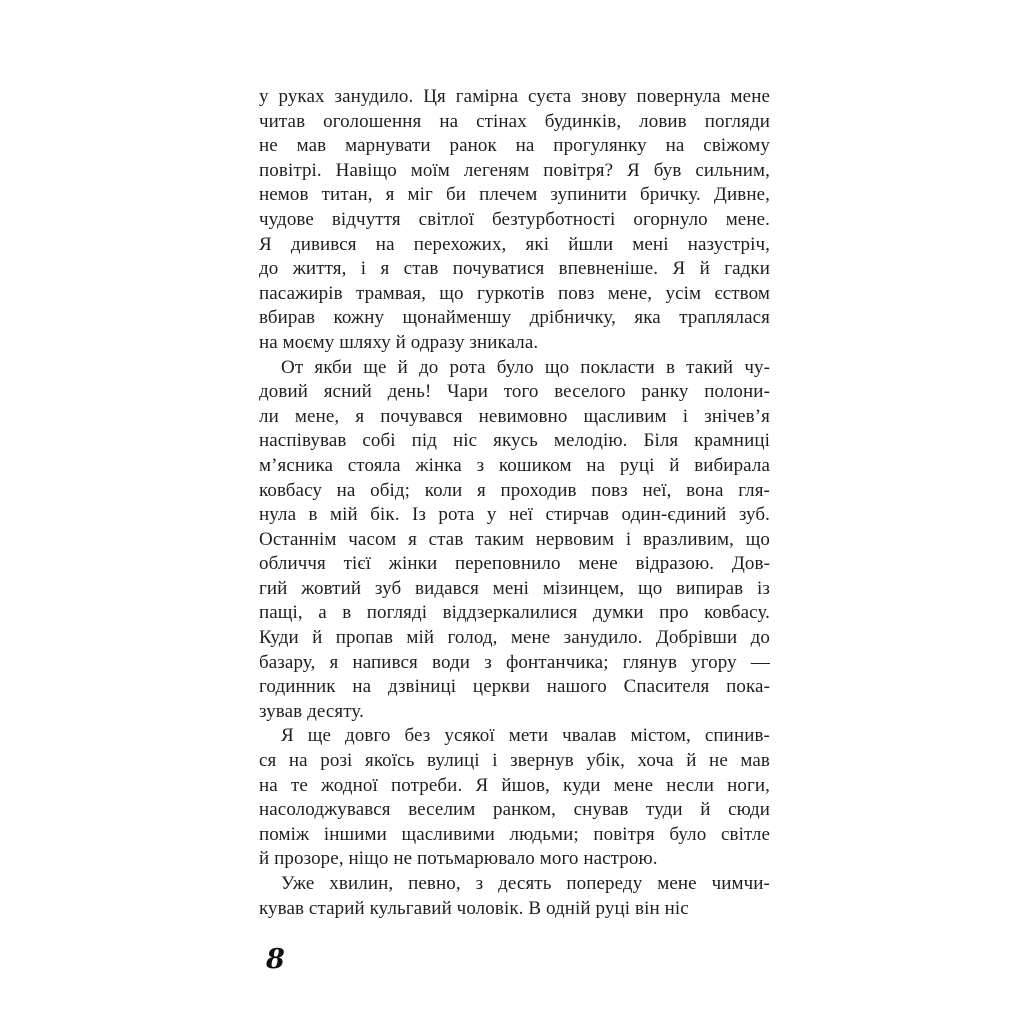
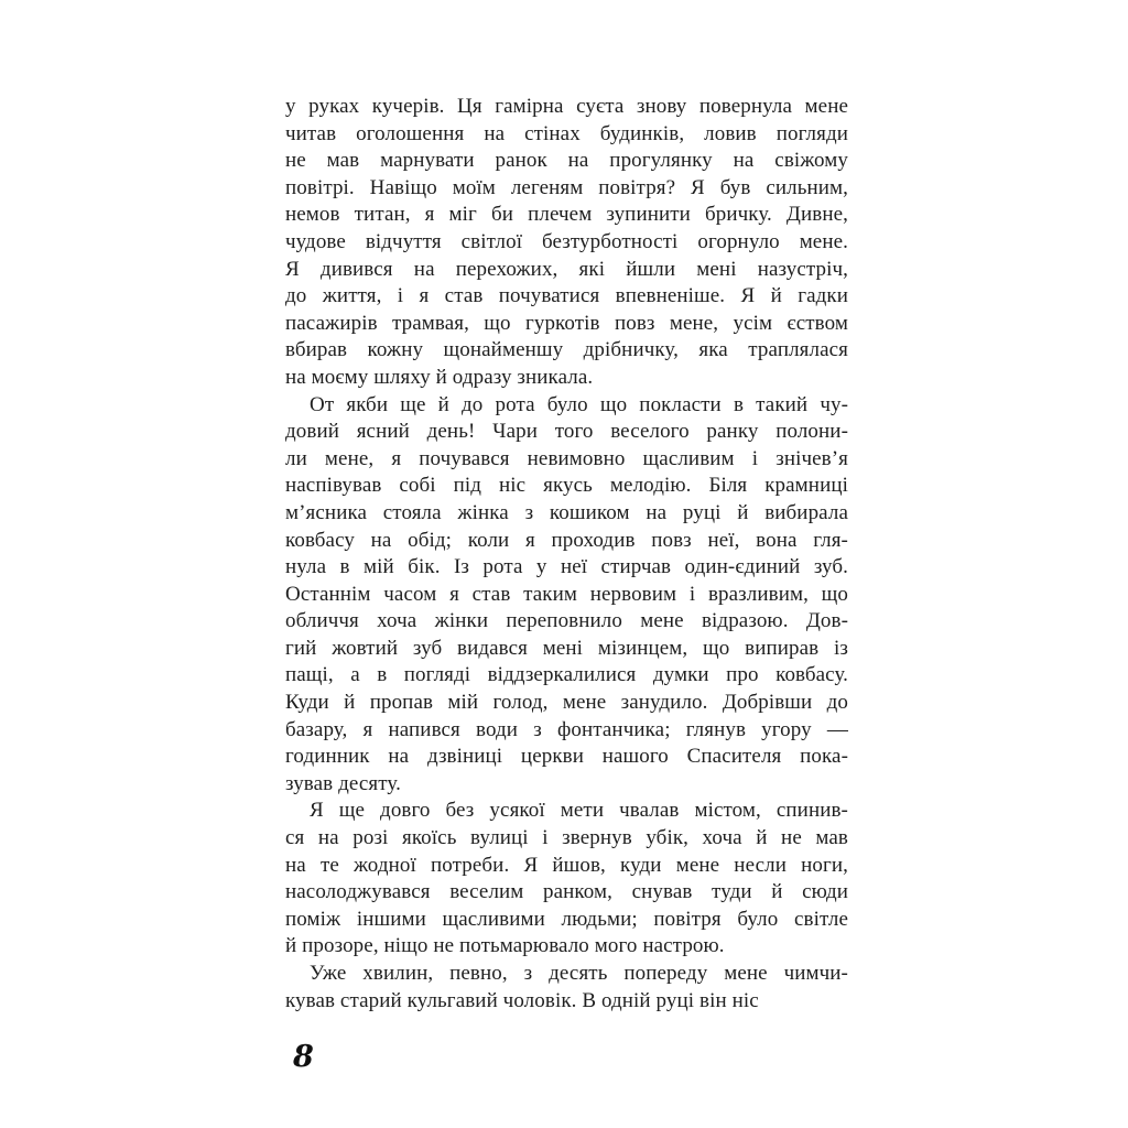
- у руках занудило. Ця гамірна суєта знову повернула мене
+ у руках кучерів. Ця гамірна суєта знову повернула мене
  читав оголошення на стінах будинків, ловив погляди
  не мав марнувати ранок на прогулянку на свіжому
  повітрі. Навіщо моїм легеням повітря? Я був сильним,
  немов титан, я міг би плечем зупинити бричку. Дивне,
  чудове відчуття світлої безтурботності огорнуло мене.
  Я дивився на перехожих, які йшли мені назустріч,
  до життя, і я став почуватися впевненіше. Я й гадки
  пасажирів трамвая, що гуркотів повз мене, усім єством
  вбирав кожну щонайменшу дрібничку, яка траплялася
  на моєму шляху й одразу зникала.
  От якби ще й до рота було що покласти в такий чу-
  довий ясний день! Чари того веселого ранку полони-
  ли мене, я почувався невимовно щасливим і знічев’я
  наспівував собі під ніс якусь мелодію. Біля крамниці
  м’ясника стояла жінка з кошиком на руці й вибирала
  ковбасу на обід; коли я проходив повз неї, вона гля-
  нула в мій бік. Із рота у неї стирчав один-єдиний зуб.
  Останнім часом я став таким нервовим і вразливим, що
- обличчя тієї жінки переповнило мене відразою. Дов-
+ обличчя хоча жінки переповнило мене відразою. Дов-
  гий жовтий зуб видався мені мізинцем, що випирав із
  пащі, а в погляді віддзеркалилися думки про ковбасу.
  Куди й пропав мій голод, мене занудило. Добрівши до
  базару, я напився води з фонтанчика; глянув угору —
  годинник на дзвіниці церкви нашого Спасителя пока-
  зував десяту.
  Я ще довго без усякої мети чвалав містом, спинив-
  ся на розі якоїсь вулиці і звернув убік, хоча й не мав
  на те жодної потреби. Я йшов, куди мене несли ноги,
  насолоджувався веселим ранком, снував туди й сюди
  поміж іншими щасливими людьми; повітря було світле
  й прозоре, ніщо не потьмарювало мого настрою.
  Уже хвилин, певно, з десять попереду мене чимчи-
  кував старий кульгавий чоловік. В одній руці він ніс
  8
